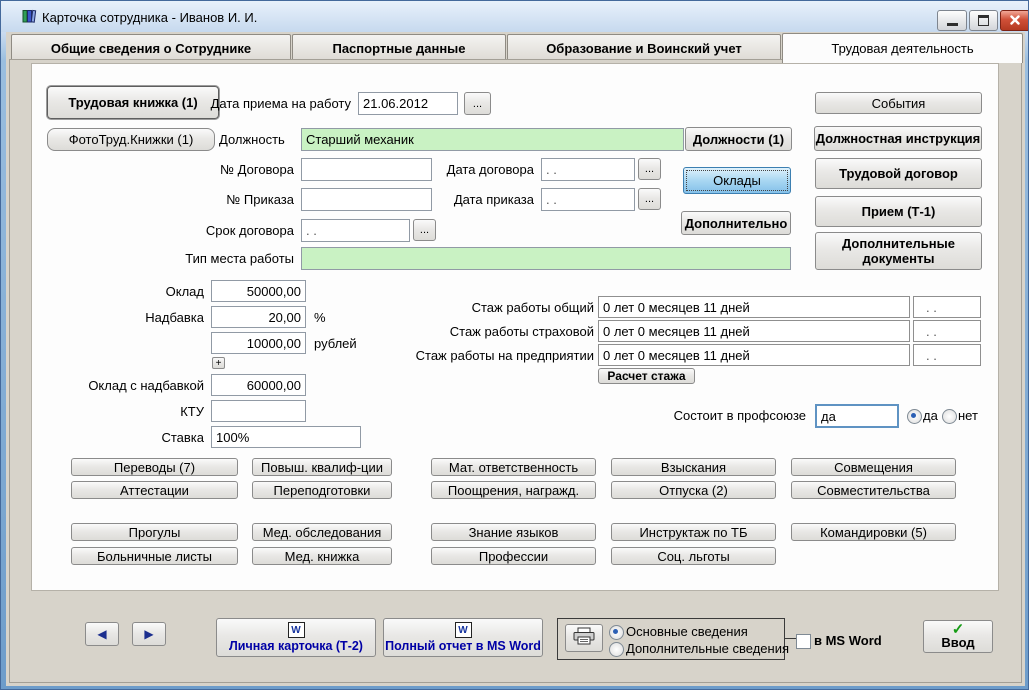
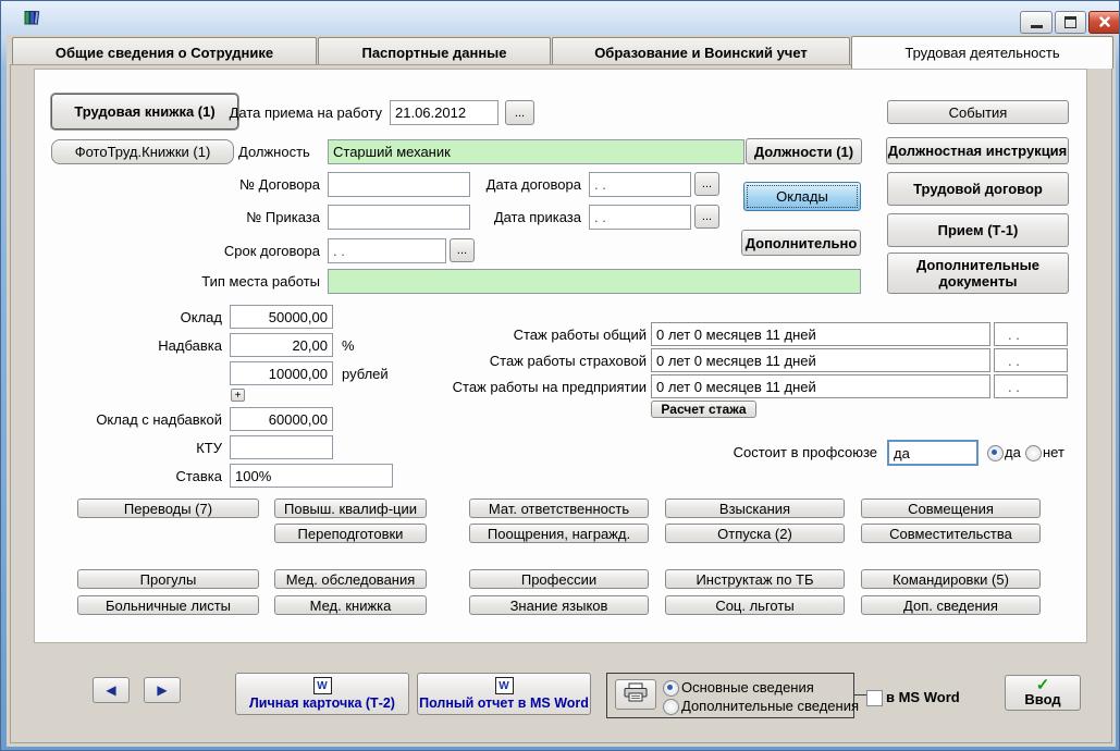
- Карточка сотрудника - Иванов И. И.
  Общие сведения о Сотруднике
  Паспортные данные
  Образование и Воинский учет
  Трудовая деятельность
  Трудовая книжка (1)
  ФотоТруд.Книжки (1)
  Дата приема на работу
  21.06.2012
  ...
  Должность
  Старший механик
  Должности (1)
  № Договора
  Дата договора
  . .
  ...
  № Приказа
  Дата приказа
  . .
  ...
  Оклады
  Дополнительно
  Срок договора
  . .
  ...
  Тип места работы
  События
  Должностная инструкция
  Трудовой договор
  Прием (Т-1)
  Дополнительные документы
  Оклад
  50000,00
  Надбавка
  20,00
  %
  10000,00
  рублей
  +
  Оклад с надбавкой
  60000,00
  КТУ
  Ставка
  100%
  Стаж работы общий
  0 лет 0 месяцев 11 дней
  . .
  Стаж работы страховой
  0 лет 0 месяцев 11 дней
  . .
  Стаж работы на предприятии
  0 лет 0 месяцев 11 дней
  . .
  Расчет стажа
  Состоит в профсоюзе
  да
  да
  нет
  Переводы (7)
  Повыш. квалиф-ции
  Мат. ответственность
  Взыскания
  Совмещения
- Аттестации
  Переподготовки
  Поощрения, награжд.
  Отпуска (2)
  Совместительства
  Прогулы
  Мед. обследования
- Знание языков
+ Профессии
  Инструктаж по ТБ
  Командировки (5)
  Больничные листы
  Мед. книжка
- Профессии
+ Знание языков
  Соц. льготы
+ Доп. сведения
  ◀
  ▶
  W
  Личная карточка (Т-2)
  W
  Полный отчет в MS Word
  Основные сведения
  Дополнительные сведения
  в MS Word
  ✓
  Ввод
